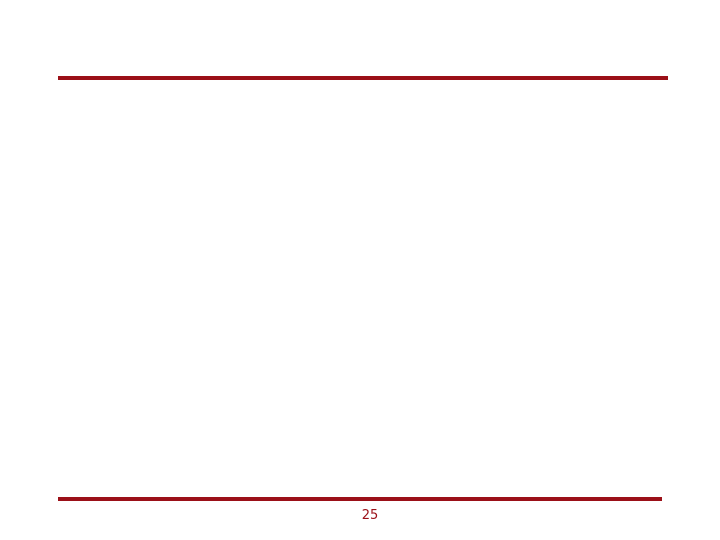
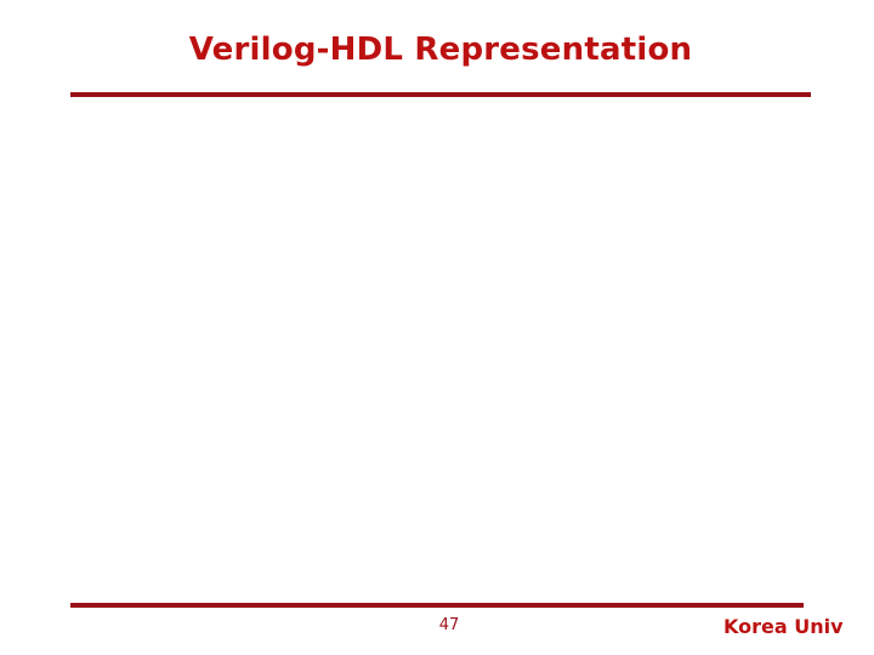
+ Verilog-HDL Representation
- 25
+ 47
+ Korea Univ
